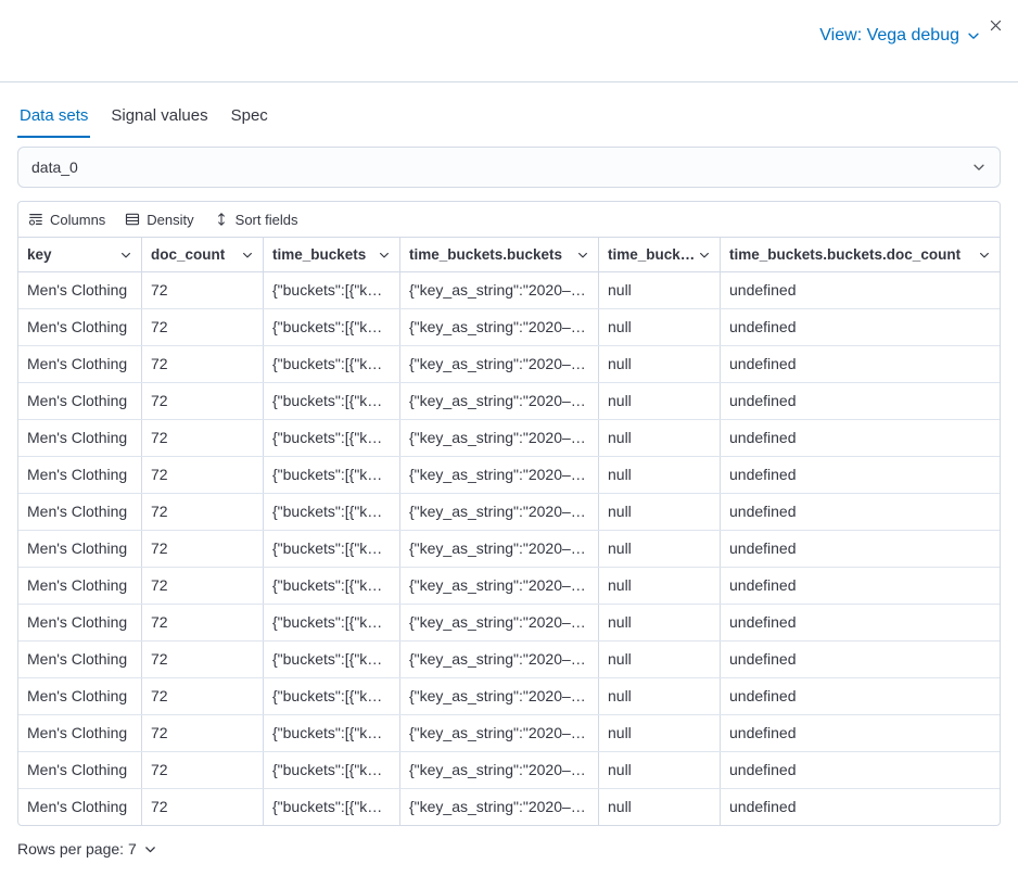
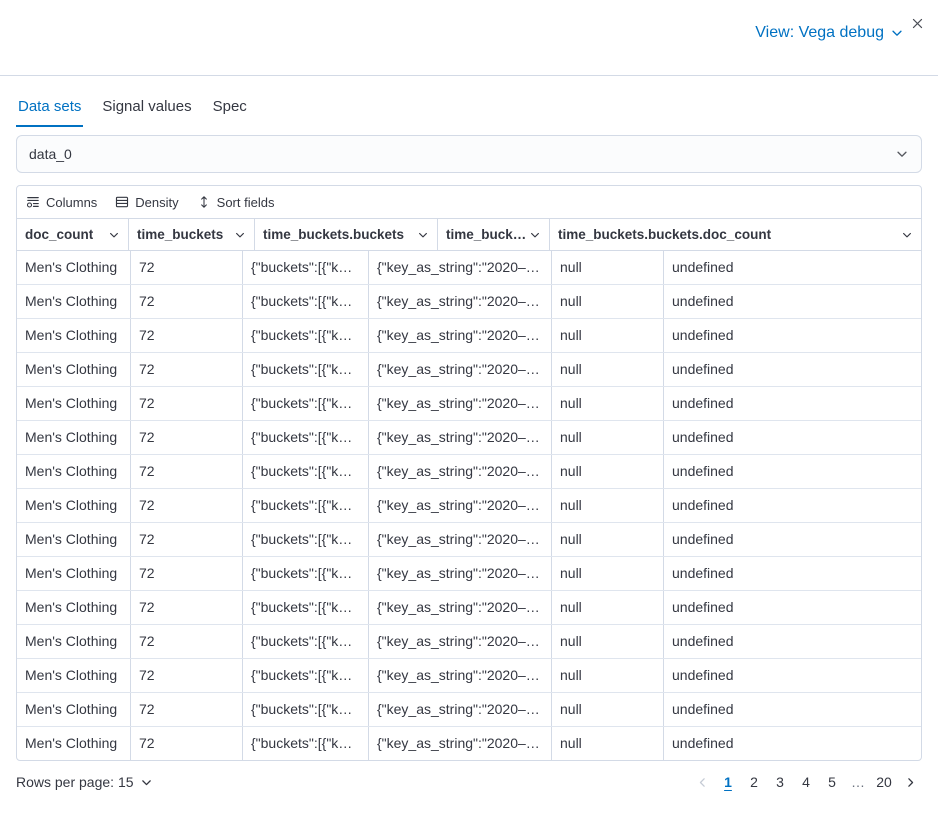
  View: Vega debug
  Data sets
  Signal values
  Spec
  data_0
  Columns
  Density
  Sort fields
- key
  doc_count
  time_buckets
  time_buckets.buckets
  time_buck…
  time_buckets.buckets.doc_count
  Men's Clothing
  72
  {"buckets":[{"k…
  {"key_as_string":"2020–…
  null
  undefined
  Men's Clothing
  72
  {"buckets":[{"k…
  {"key_as_string":"2020–…
  null
  undefined
  Men's Clothing
  72
  {"buckets":[{"k…
  {"key_as_string":"2020–…
  null
  undefined
  Men's Clothing
  72
  {"buckets":[{"k…
  {"key_as_string":"2020–…
  null
  undefined
  Men's Clothing
  72
  {"buckets":[{"k…
  {"key_as_string":"2020–…
  null
  undefined
  Men's Clothing
  72
  {"buckets":[{"k…
  {"key_as_string":"2020–…
  null
  undefined
  Men's Clothing
  72
  {"buckets":[{"k…
  {"key_as_string":"2020–…
  null
  undefined
  Men's Clothing
  72
  {"buckets":[{"k…
  {"key_as_string":"2020–…
  null
  undefined
  Men's Clothing
  72
  {"buckets":[{"k…
  {"key_as_string":"2020–…
  null
  undefined
  Men's Clothing
  72
  {"buckets":[{"k…
  {"key_as_string":"2020–…
  null
  undefined
  Men's Clothing
  72
  {"buckets":[{"k…
  {"key_as_string":"2020–…
  null
  undefined
  Men's Clothing
  72
  {"buckets":[{"k…
  {"key_as_string":"2020–…
  null
  undefined
  Men's Clothing
  72
  {"buckets":[{"k…
  {"key_as_string":"2020–…
  null
  undefined
  Men's Clothing
  72
  {"buckets":[{"k…
  {"key_as_string":"2020–…
  null
  undefined
  Men's Clothing
  72
  {"buckets":[{"k…
  {"key_as_string":"2020–…
  null
  undefined
- Rows per page: 7
+ Rows per page: 15
+ 1
+ 2
+ 3
+ 4
+ 5
+ …
+ 20
